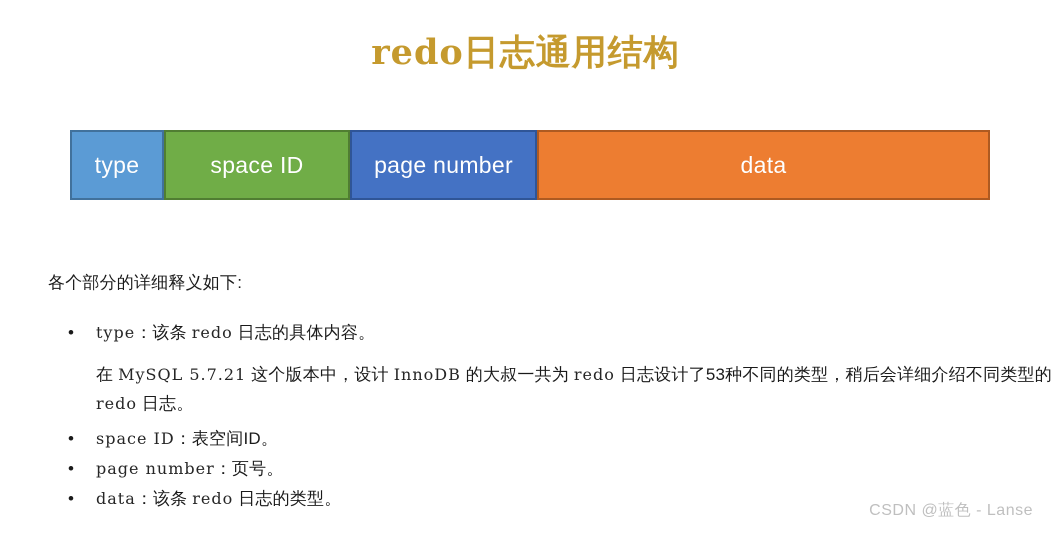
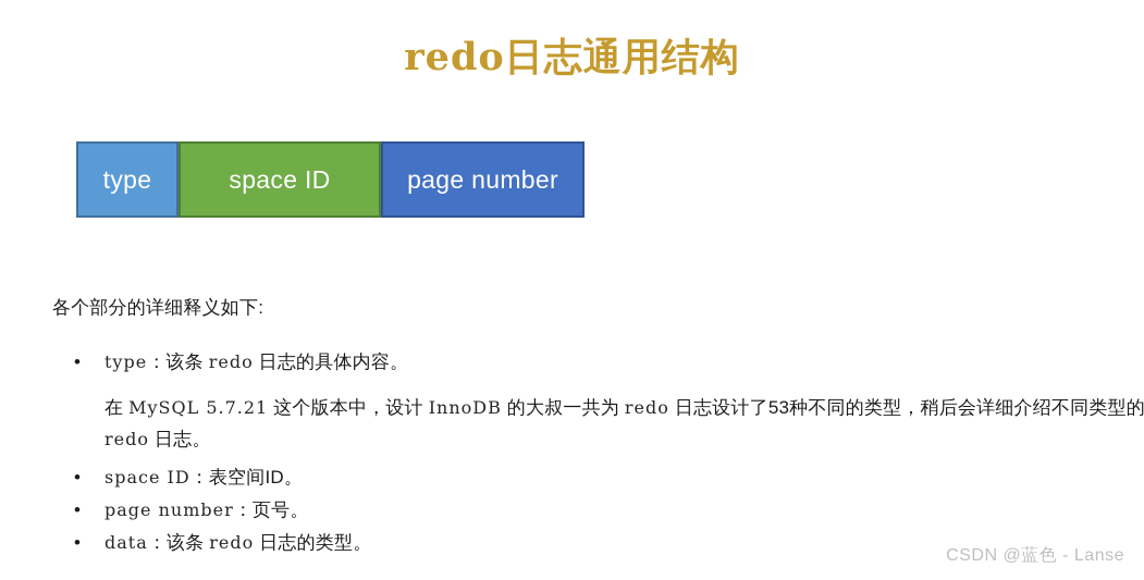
  redo日志通用结构
  type
  space ID
  page number
- data
  各个部分的详细释义如下:
  •
  type：该条 redo 日志的具体内容。
  在 MySQL 5.7.21 这个版本中，设计 InnoDB 的大叔一共为 redo 日志设计了53种不同的类型，稍后会详细介绍不同类型的 redo 日志。
  •
  space ID：表空间ID。
  •
  page number：页号。
  •
  data：该条 redo 日志的类型。
  CSDN @蓝色 - Lanse
